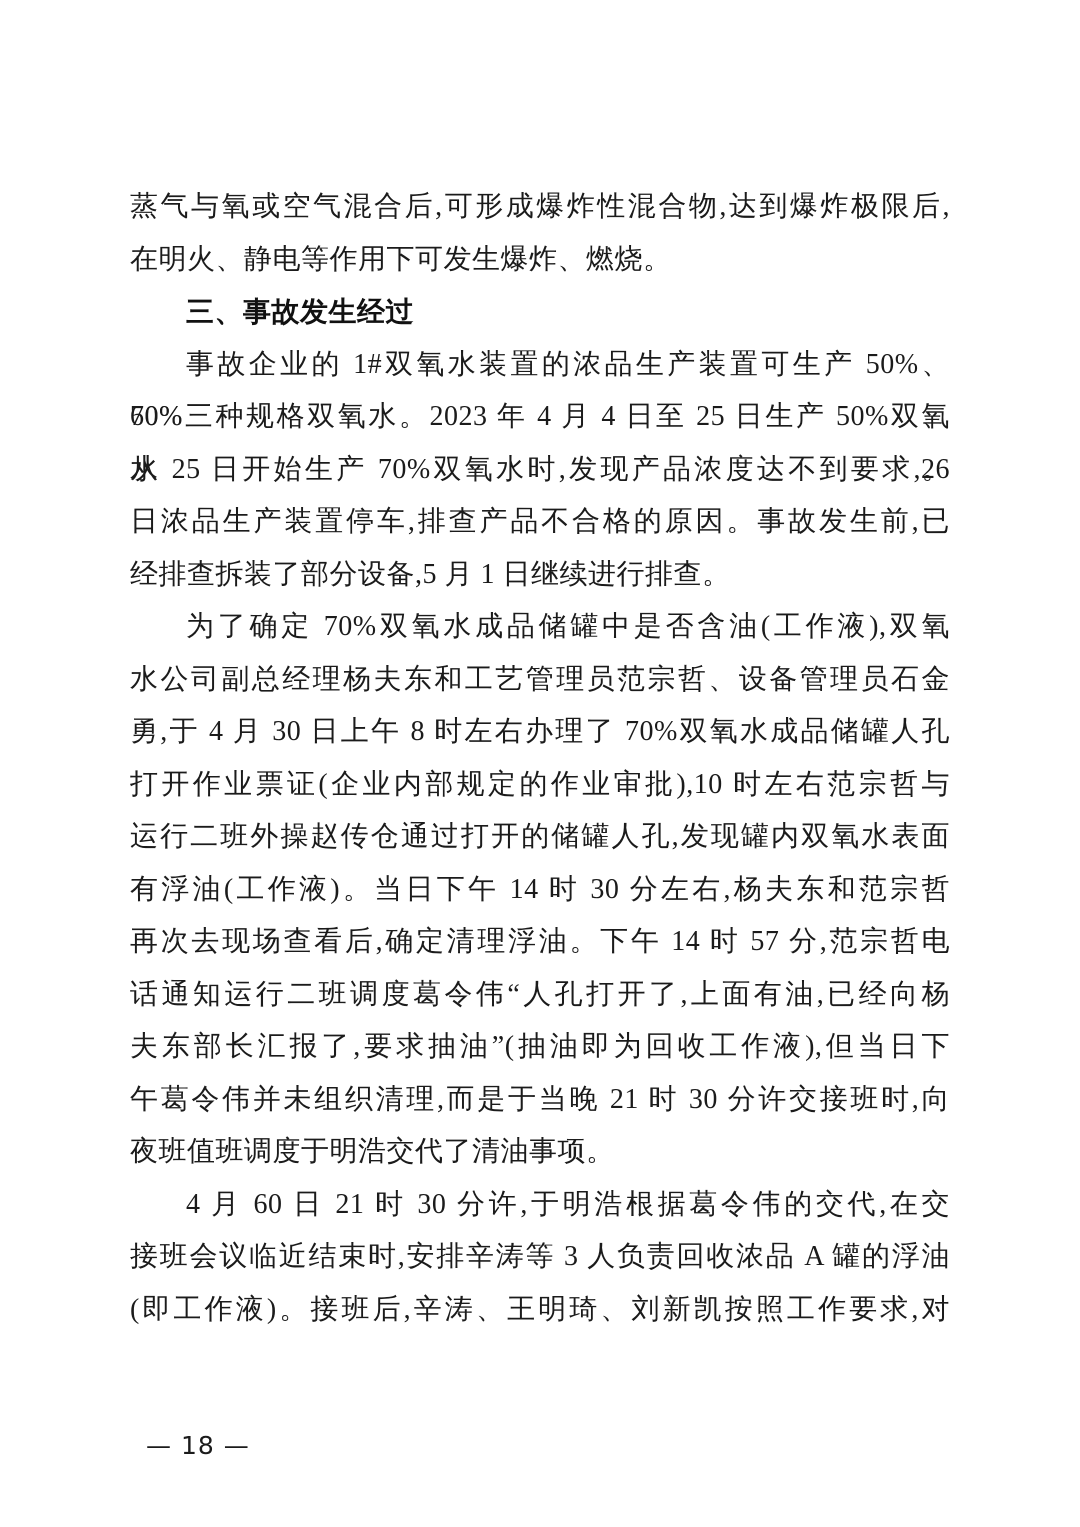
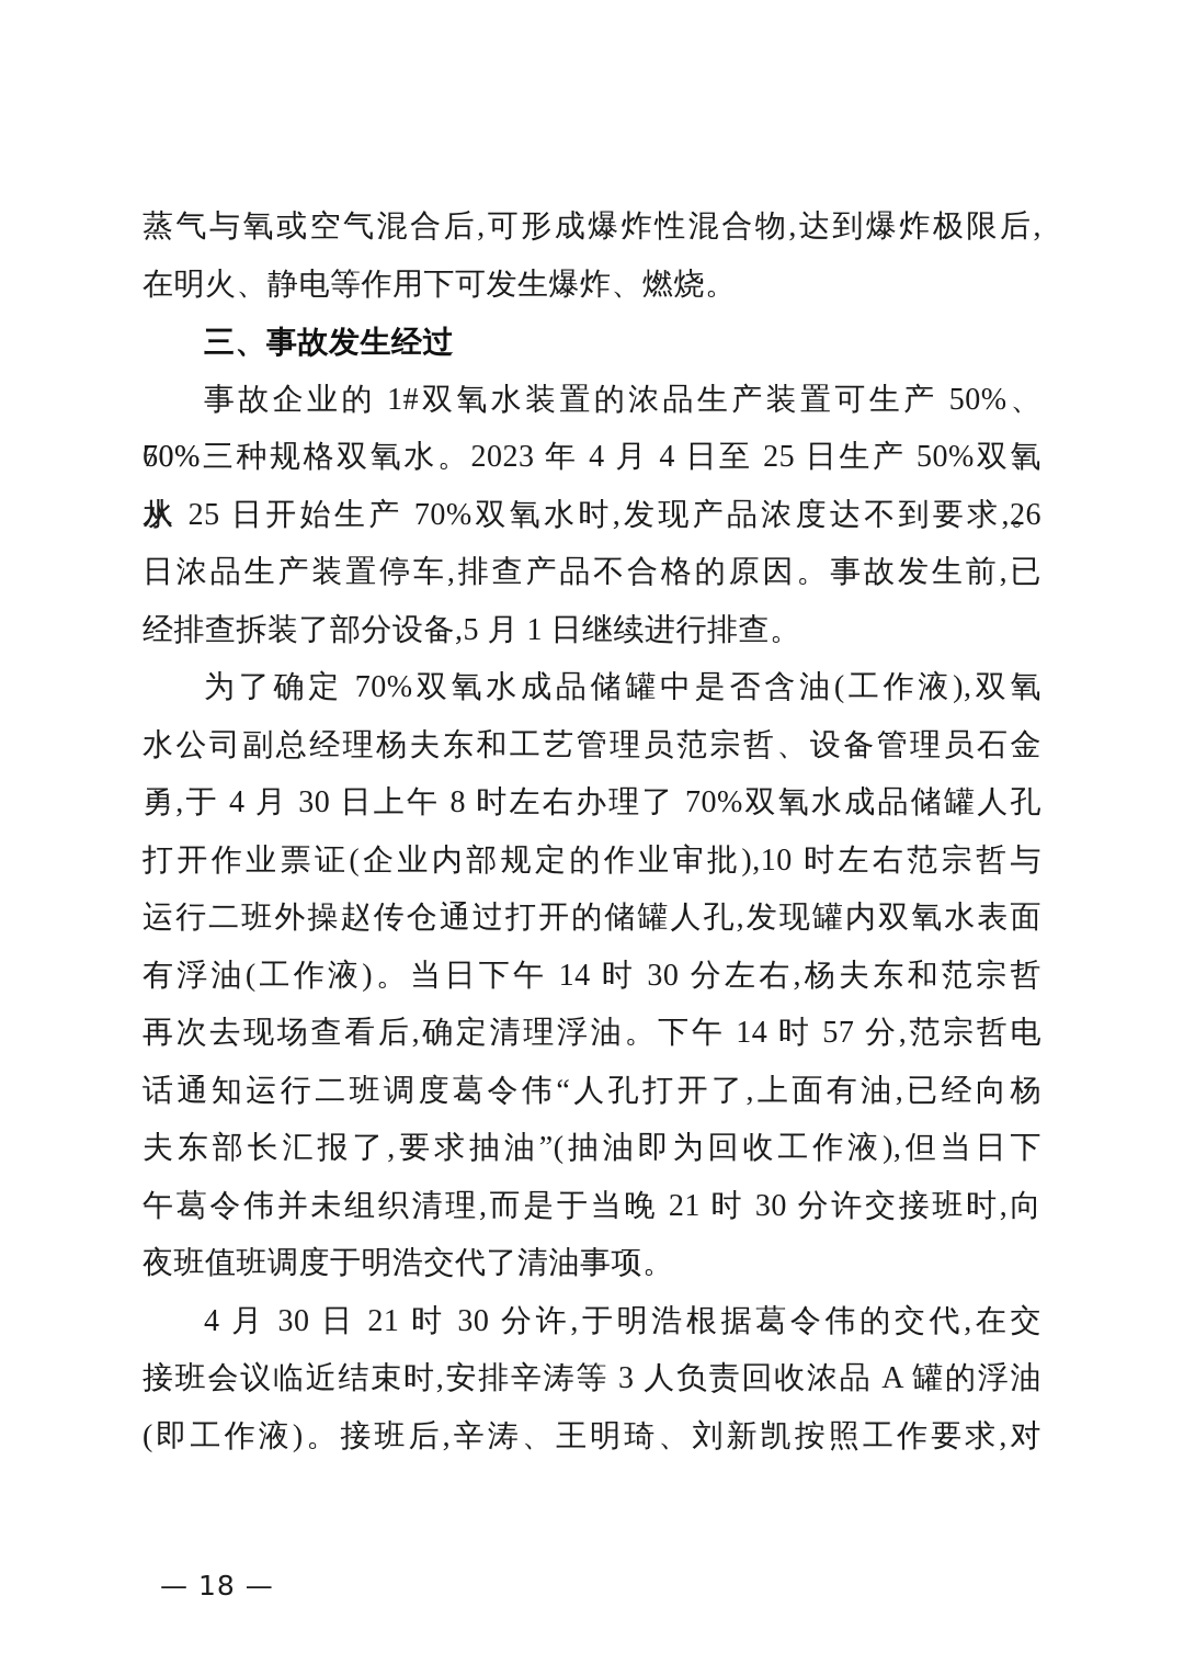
  蒸气与氧或空气混合后,可形成爆炸性混合物,达到爆炸极限后,
  在明火、静电等作用下可发生爆炸、燃烧。
  三、事故发生经过
  事故企业的 1#双氧水装置的浓品生产装置可生产 50%、60%、
  70%三种规格双氧水。2023 年 4 月 4 日至 25 日生产 50%双氧水。
  从 25 日开始生产 70%双氧水时,发现产品浓度达不到要求,26
  日浓品生产装置停车,排查产品不合格的原因。事故发生前,已
  经排查拆装了部分设备,5 月 1 日继续进行排查。
  为了确定 70%双氧水成品储罐中是否含油(工作液),双氧
  水公司副总经理杨夫东和工艺管理员范宗哲、设备管理员石金
  勇,于 4 月 30 日上午 8 时左右办理了 70%双氧水成品储罐人孔
  打开作业票证(企业内部规定的作业审批),10 时左右范宗哲与
  运行二班外操赵传仓通过打开的储罐人孔,发现罐内双氧水表面
  有浮油(工作液)。当日下午 14 时 30 分左右,杨夫东和范宗哲
  再次去现场查看后,确定清理浮油。下午 14 时 57 分,范宗哲电
  话通知运行二班调度葛令伟“人孔打开了,上面有油,已经向杨
  夫东部长汇报了,要求抽油”(抽油即为回收工作液),但当日下
  午葛令伟并未组织清理,而是于当晚 21 时 30 分许交接班时,向
  夜班值班调度于明浩交代了清油事项。
- 4 月 60 日 21 时 30 分许,于明浩根据葛令伟的交代,在交
+ 4 月 30 日 21 时 30 分许,于明浩根据葛令伟的交代,在交
  接班会议临近结束时,安排辛涛等 3 人负责回收浓品 A 罐的浮油
  (即工作液)。接班后,辛涛、王明琦、刘新凯按照工作要求,对
  — 18 —
